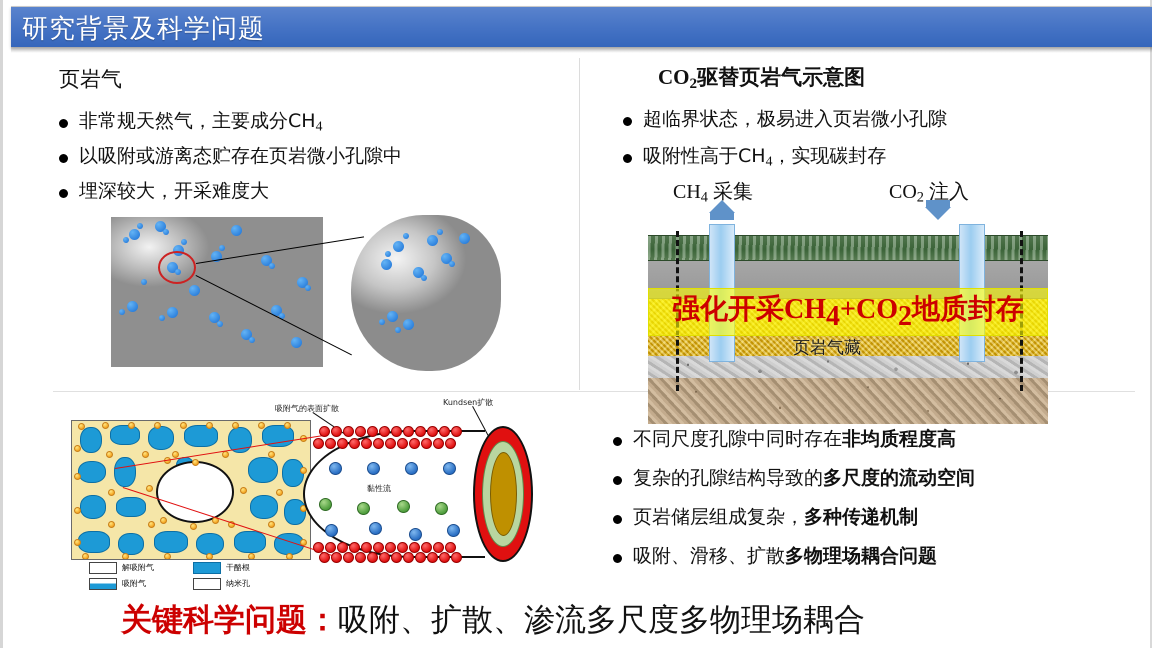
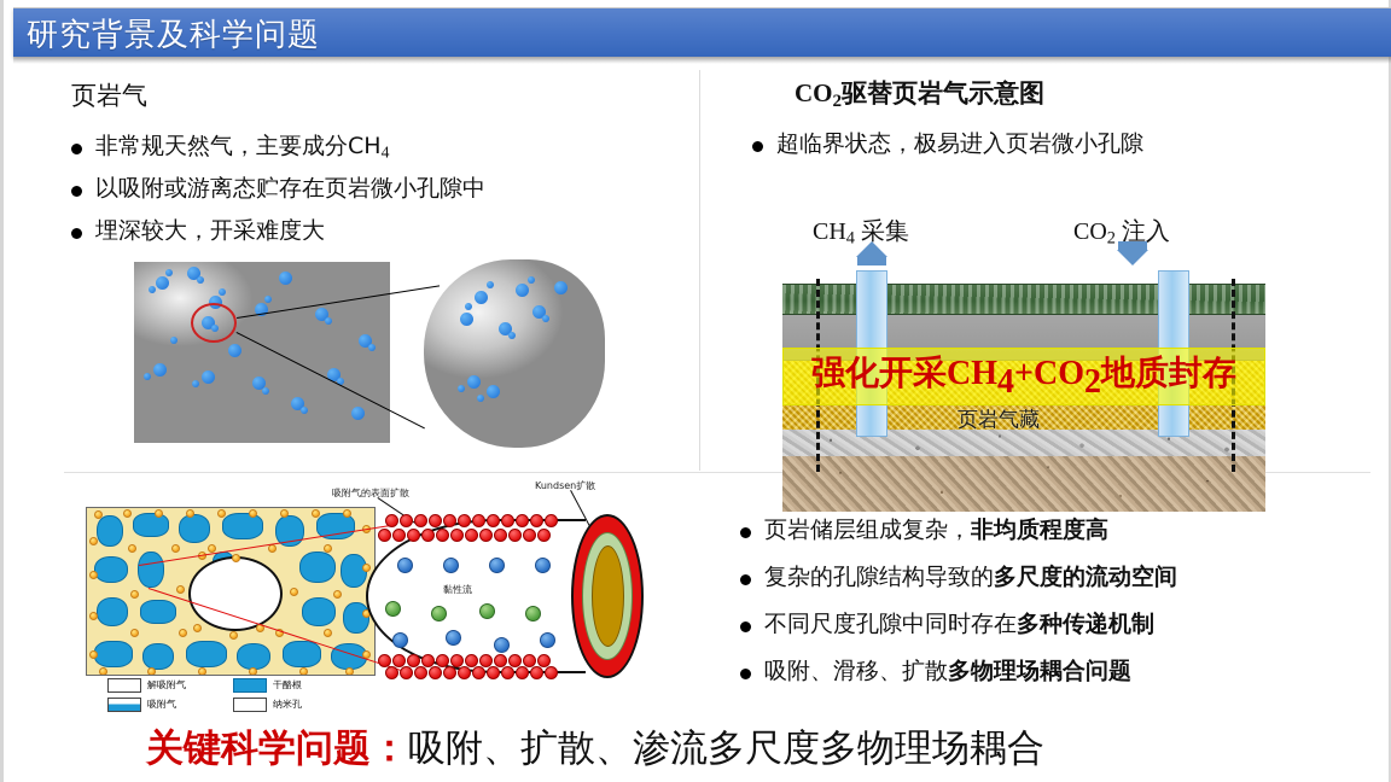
  研究背景及科学问题
  页岩气
  非常规天然气，主要成分CH4
  以吸附或游离态贮存在页岩微小孔隙中
  埋深较大，开采难度大
  CO2驱替页岩气示意图
  超临界状态，极易进入页岩微小孔隙
- 吸附性高于CH4，实现碳封存
  CH4 采集
  CO2 注入
  页岩气藏
  强化开采CH4+CO2地质封存
  解吸附气
  干酪根
  吸附气
  纳米孔
  吸附气的表面扩散
  Kundsen扩散
  黏性流
- 不同尺度孔隙中同时存在非均质程度高
+ 页岩储层组成复杂，非均质程度高
  复杂的孔隙结构导致的多尺度的流动空间
- 页岩储层组成复杂，多种传递机制
+ 不同尺度孔隙中同时存在多种传递机制
  吸附、滑移、扩散多物理场耦合问题
  关键科学问题：吸附、扩散、渗流多尺度多物理场耦合
